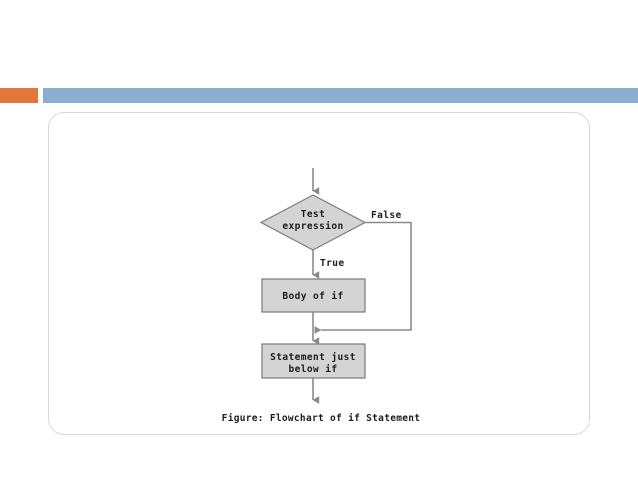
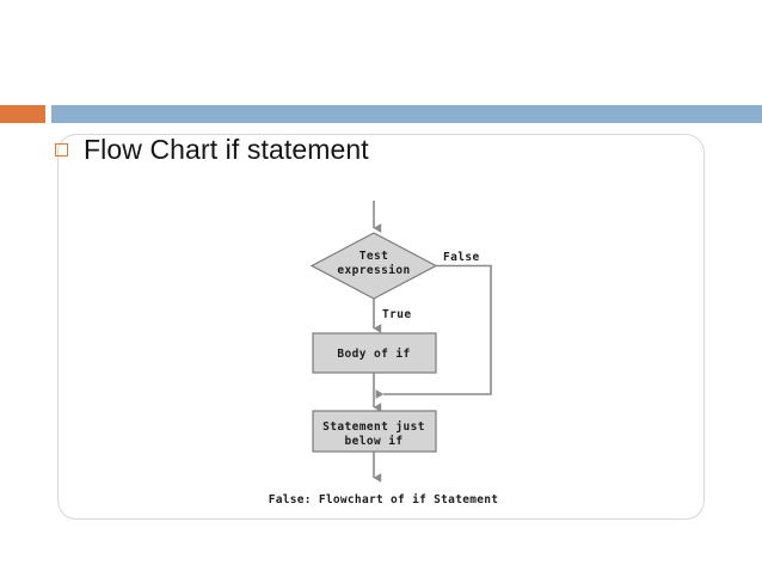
+ Flow Chart if statement
  Test
  expression
  True
  False
  Body of if
  Statement just
  below if
- Figure: Flowchart of if Statement
+ False: Flowchart of if Statement
